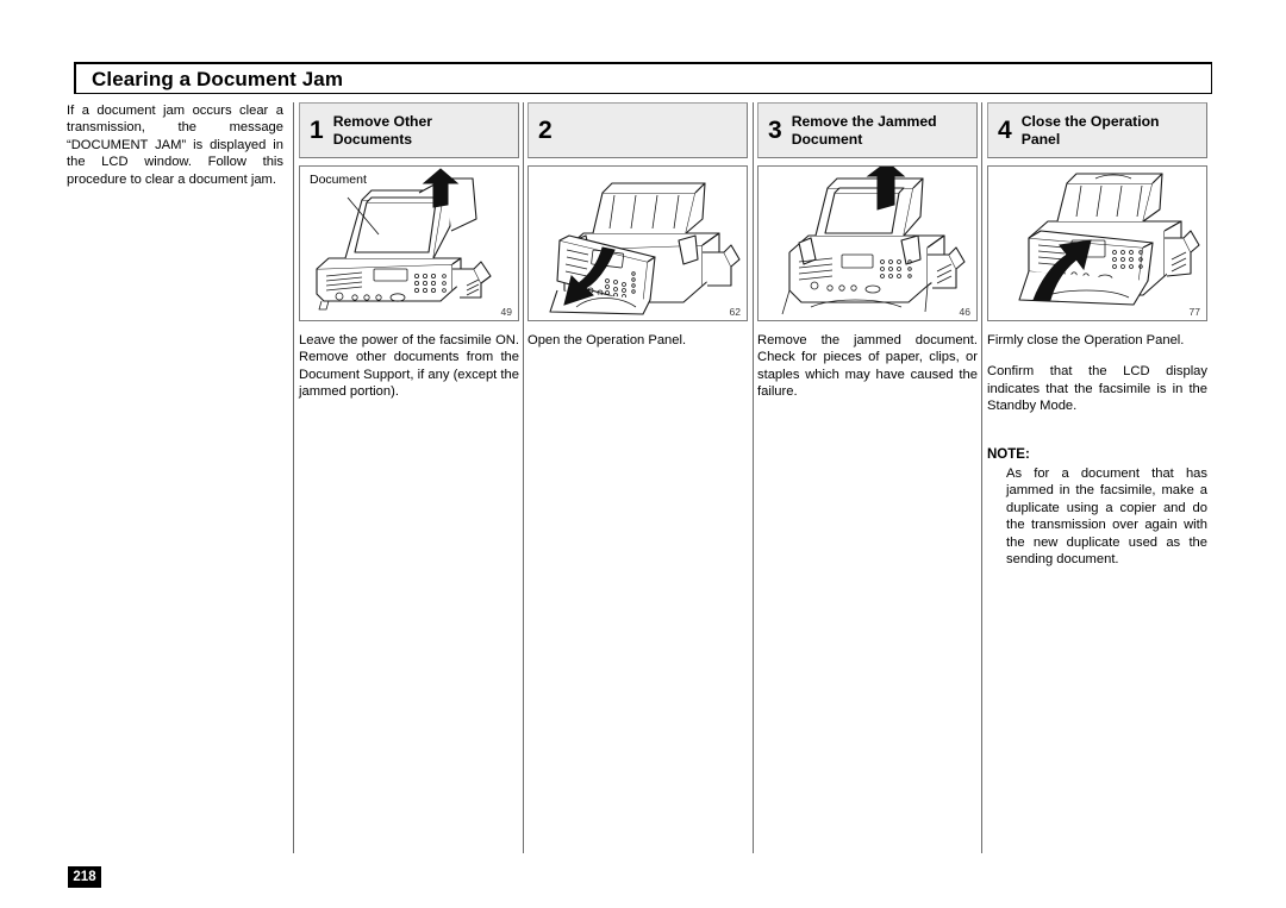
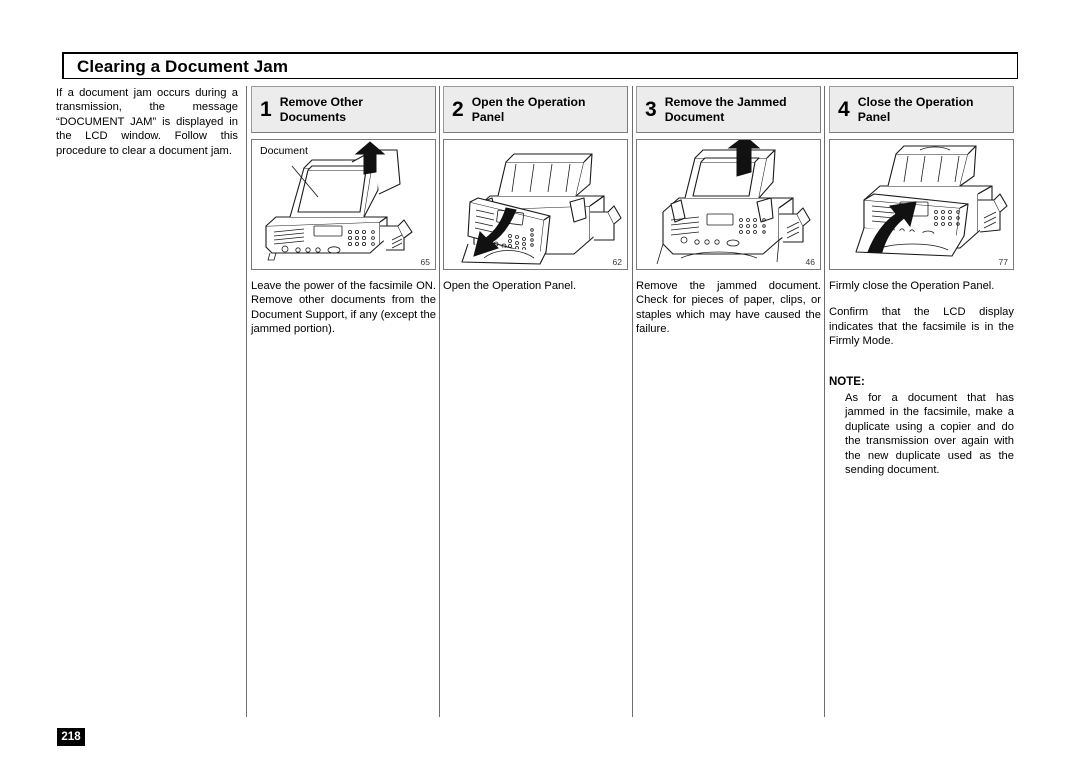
  Clearing a Document Jam
- If a document jam occurs clear a transmission, the message “DOCUMENT JAM” is displayed in the LCD window. Follow this procedure to clear a document jam.
+ If a document jam occurs during a transmission, the message “DOCUMENT JAM” is displayed in the LCD window. Follow this procedure to clear a document jam.
  1
  Remove Other Documents
  Document
- 49
+ 65
  Leave the power of the facsimile ON. Remove other documents from the Document Support, if any (except the jammed portion).
  2
+ Open the Operation Panel
  62
  Open the Operation Panel.
  3
  Remove the Jammed Document
  46
  Remove the jammed document. Check for pieces of paper, clips, or staples which may have caused the failure.
  4
  Close the Operation Panel
  77
  Firmly close the Operation Panel.
- Confirm that the LCD display indicates that the facsimile is in the Standby Mode.
+ Confirm that the LCD display indicates that the facsimile is in the Firmly Mode.
  NOTE:
  As for a document that has jammed in the facsimile, make a duplicate using a copier and do the transmission over again with the new duplicate used as the sending document.
  218
